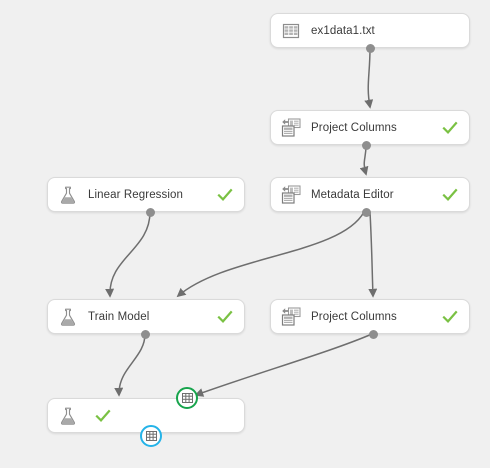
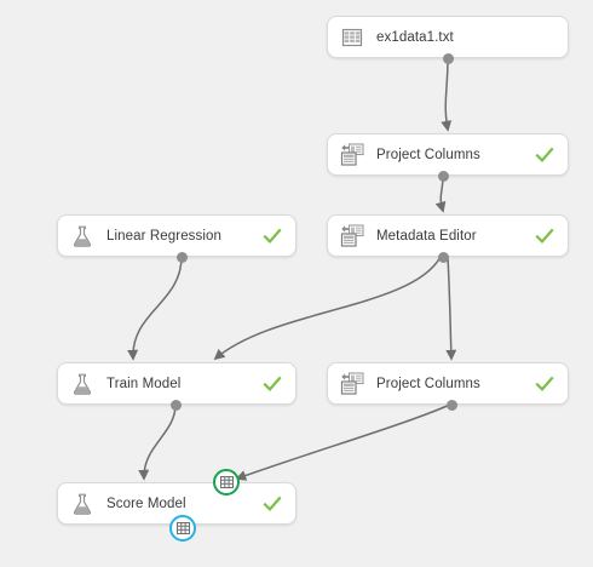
  ex1data1.txt
  Project Columns
  Linear Regression
  Metadata Editor
  Train Model
  Project Columns
+ Score Model
